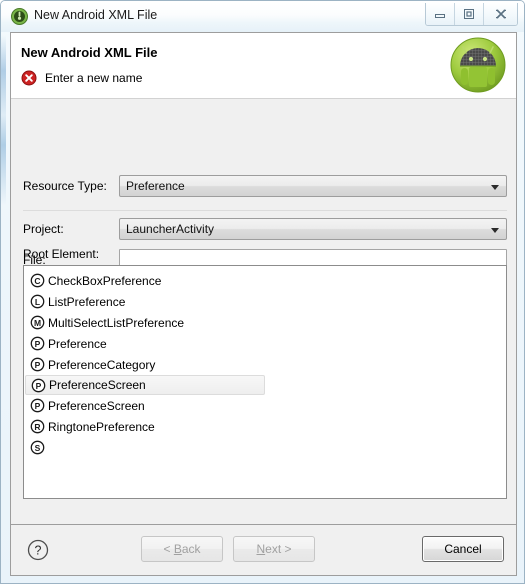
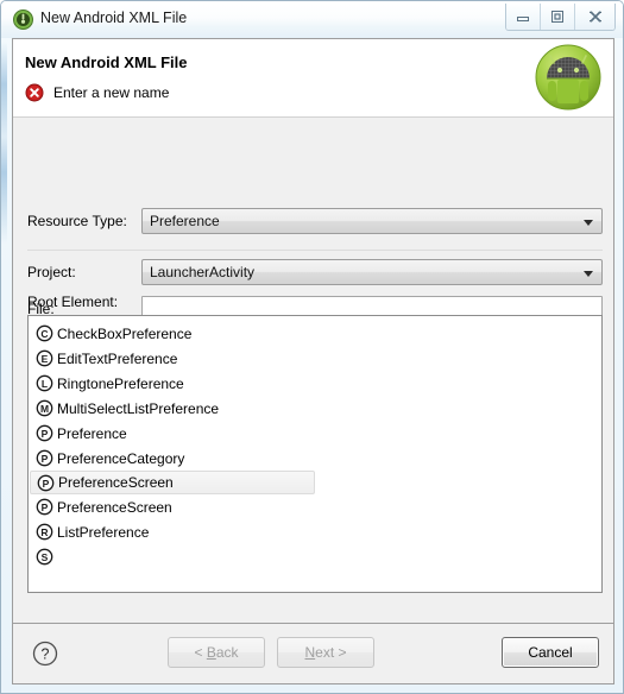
  New Android XML File
  New Android XML File
  Enter a new name
  Resource Type:
  Preference
  Project:
  LauncherActivity
  File:
  Root Element:
  C
  CheckBoxPreference
+ E
+ EditTextPreference
  L
- ListPreference
+ RingtonePreference
  M
  MultiSelectListPreference
  P
  Preference
  P
  PreferenceCategory
  P
  PreferenceScreen
  P
  PreferenceScreen
  R
- RingtonePreference
+ ListPreference
  S
  ?
  < Back
  Next >
  Cancel
